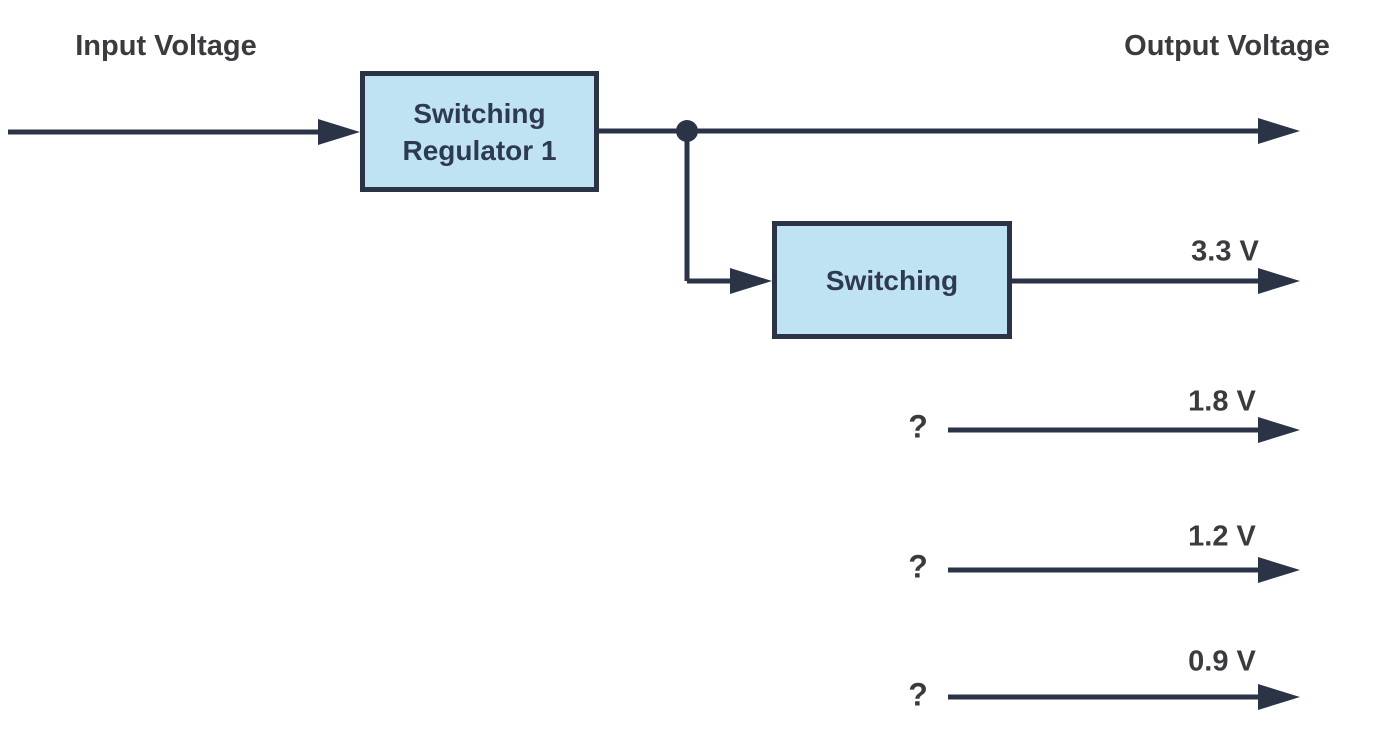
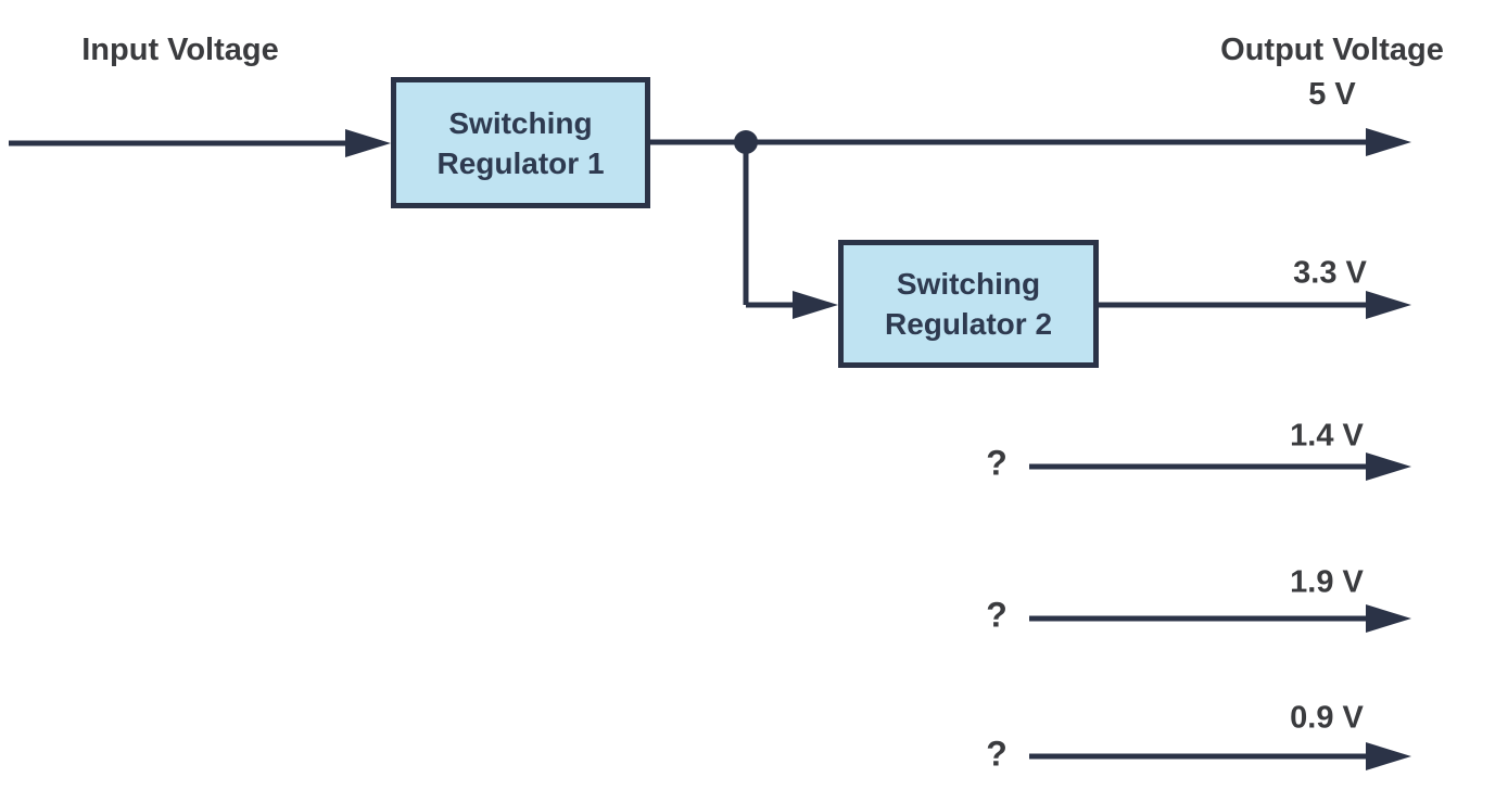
  Input Voltage
  Output Voltage
+ 5 V
  Switching
  Regulator 1
  Switching
+ Regulator 2
  3.3 V
- 1.8 V
+ 1.4 V
- 1.2 V
+ 1.9 V
  0.9 V
  ?
  ?
  ?
